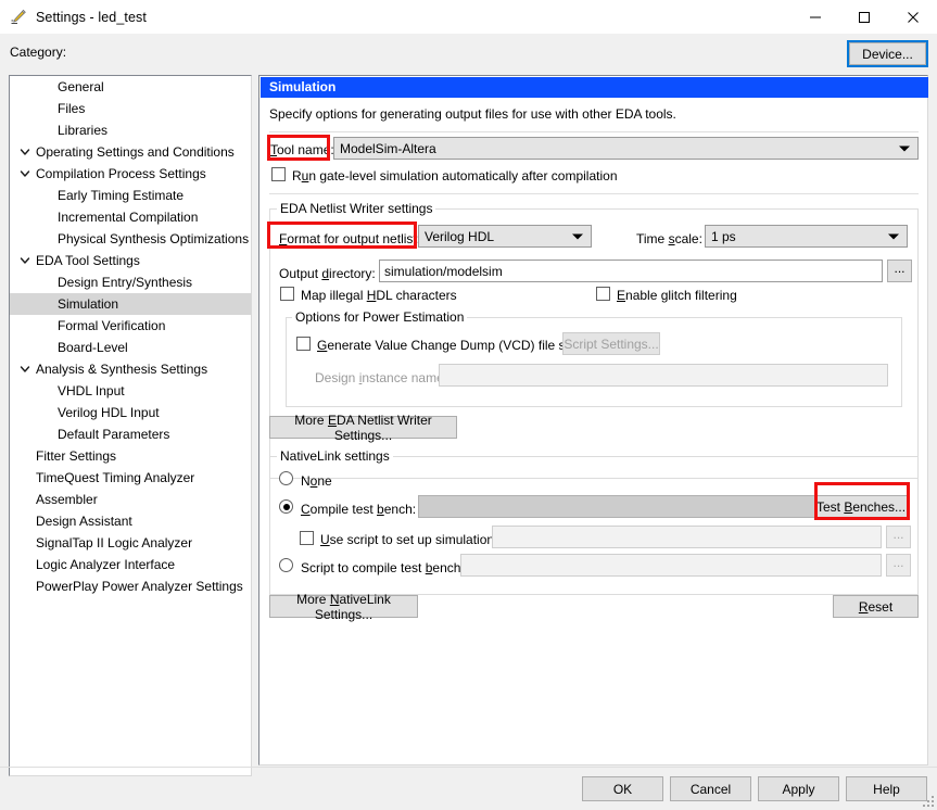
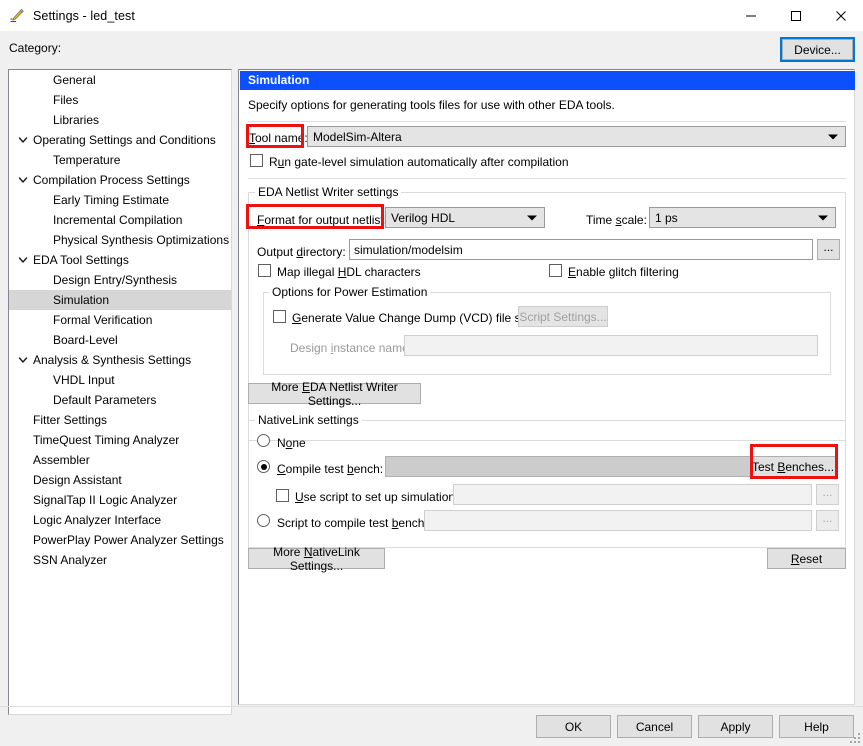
  Settings - led_test
  Category:
  Device...
  General
  Files
  Libraries
  Operating Settings and Conditions
+ Temperature
  Compilation Process Settings
  Early Timing Estimate
  Incremental Compilation
  Physical Synthesis Optimizations
  EDA Tool Settings
  Design Entry/Synthesis
  Simulation
  Formal Verification
  Board-Level
  Analysis & Synthesis Settings
  VHDL Input
- Verilog HDL Input
  Default Parameters
  Fitter Settings
  TimeQuest Timing Analyzer
  Assembler
  Design Assistant
  SignalTap II Logic Analyzer
  Logic Analyzer Interface
  PowerPlay Power Analyzer Settings
+ SSN Analyzer
  Simulation
- Specify options for generating output files for use with other EDA tools.
+ Specify options for generating tools files for use with other EDA tools.
  Tool name
  ModelSim-Altera
  Run gate-level simulation automatically after compilation
  EDA Netlist Writer settings
  Format for output netlist
  Verilog HDL
  Time scale:
  1 ps
  Output directory:
  simulation/modelsim
  ...
  Map illegal HDL characters
  Enable glitch filtering
  Options for Power Estimation
  Generate Value Change Dump (VCD) file
  Script Settings...
  Design instance nam
  More EDA Netlist Writer Settings...
  NativeLink settings
  None
  Compile test bench:
  Test Benches...
  Use script to set up simulation
  ...
  Script to compile test bench
  ...
  More NativeLink Settings...
  Reset
  OK
  Cancel
  Apply
  Help
